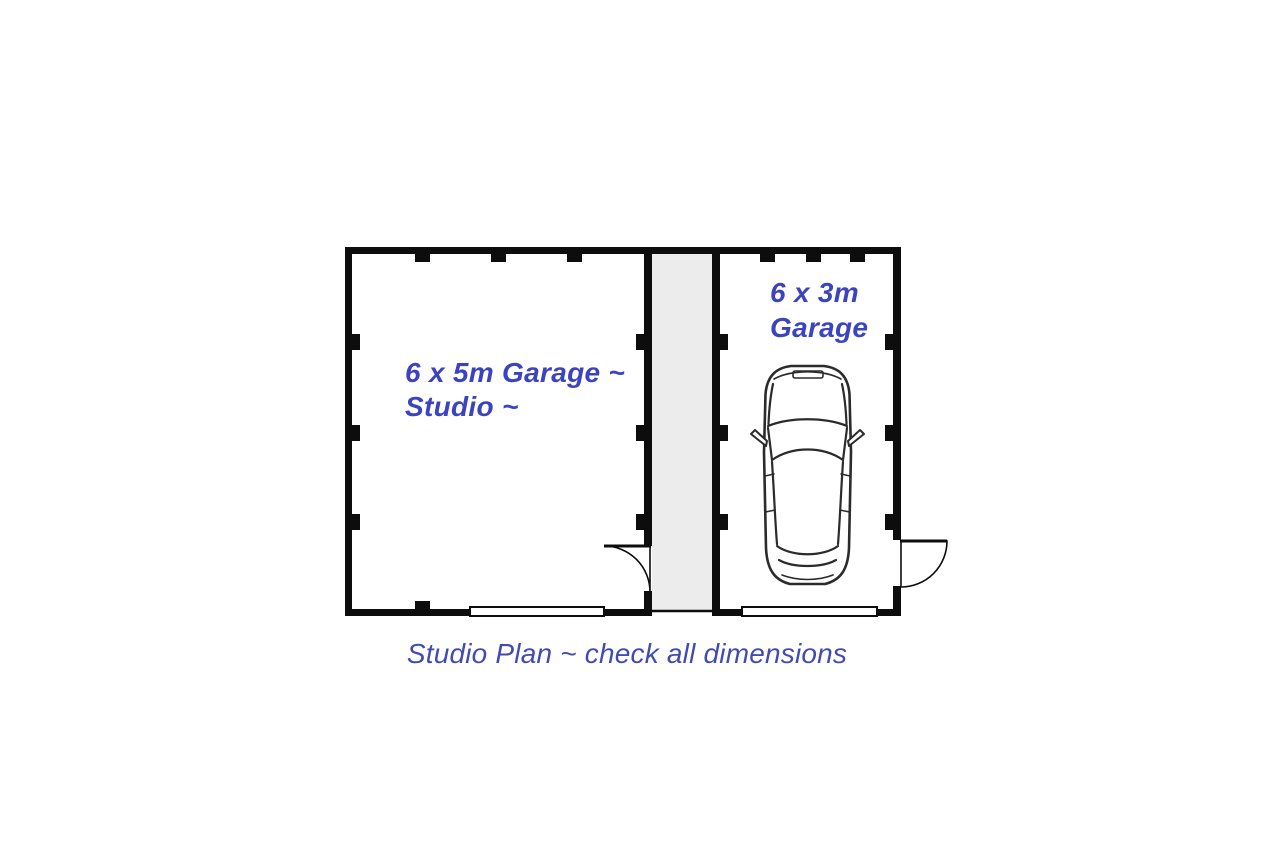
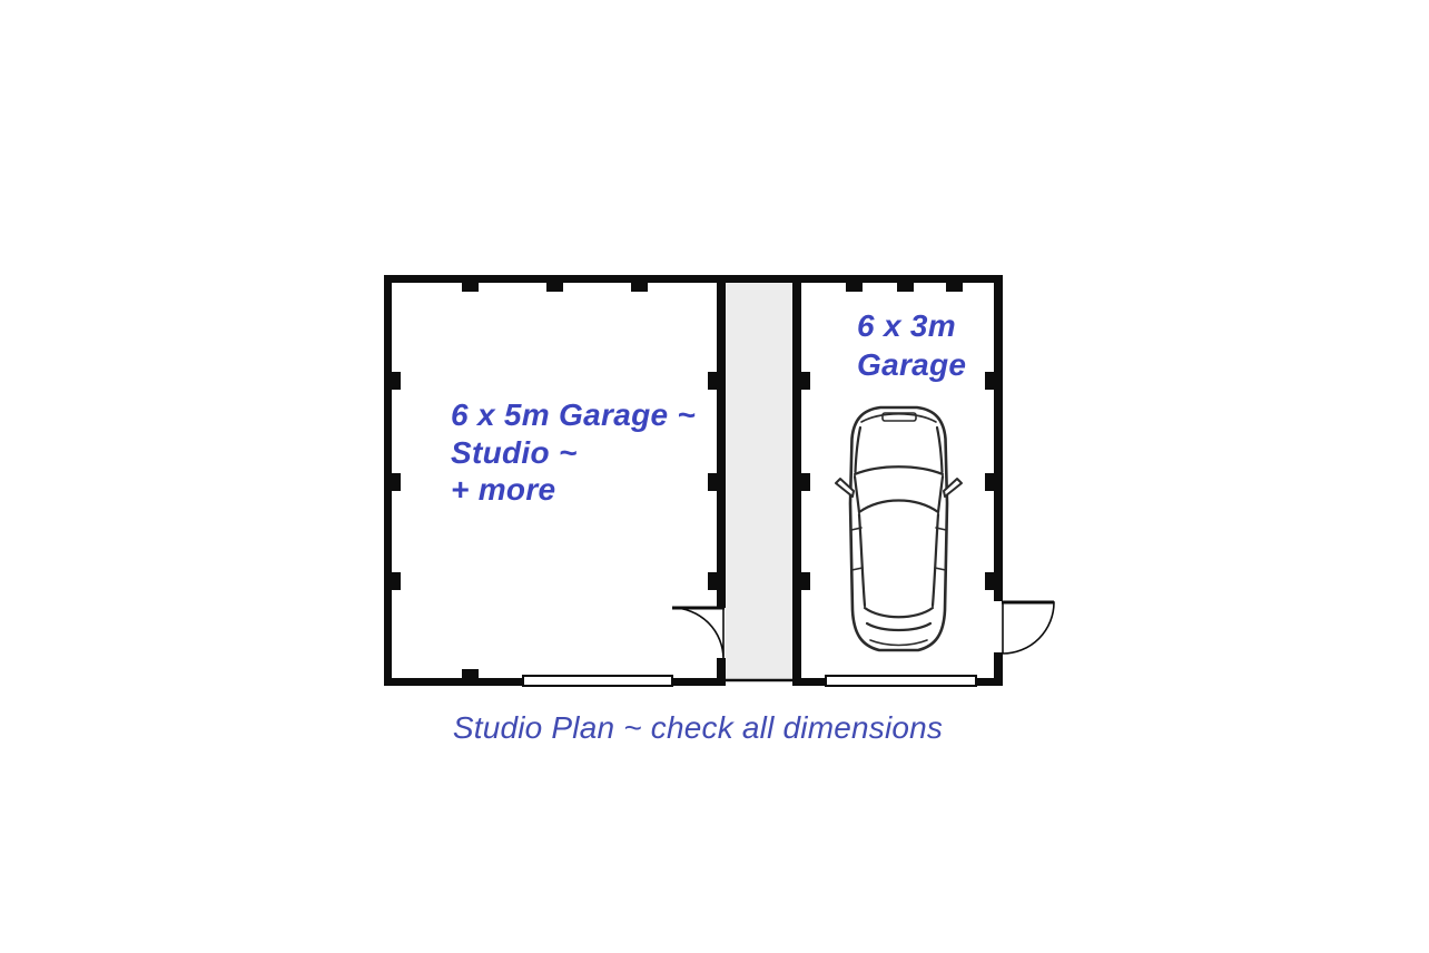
  6 x 5m Garage ~
  Studio ~
+ + more
  6 x 3m
  Garage
  Studio Plan ~ check all dimensions
